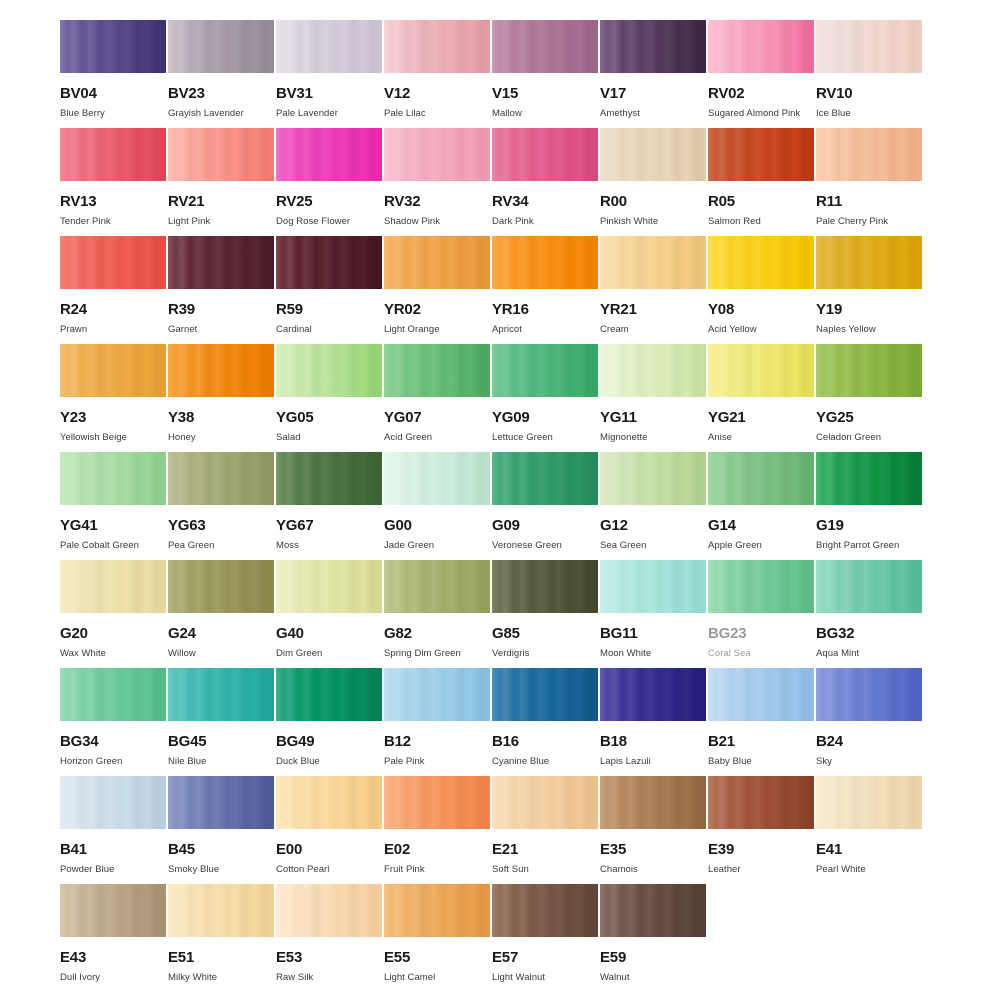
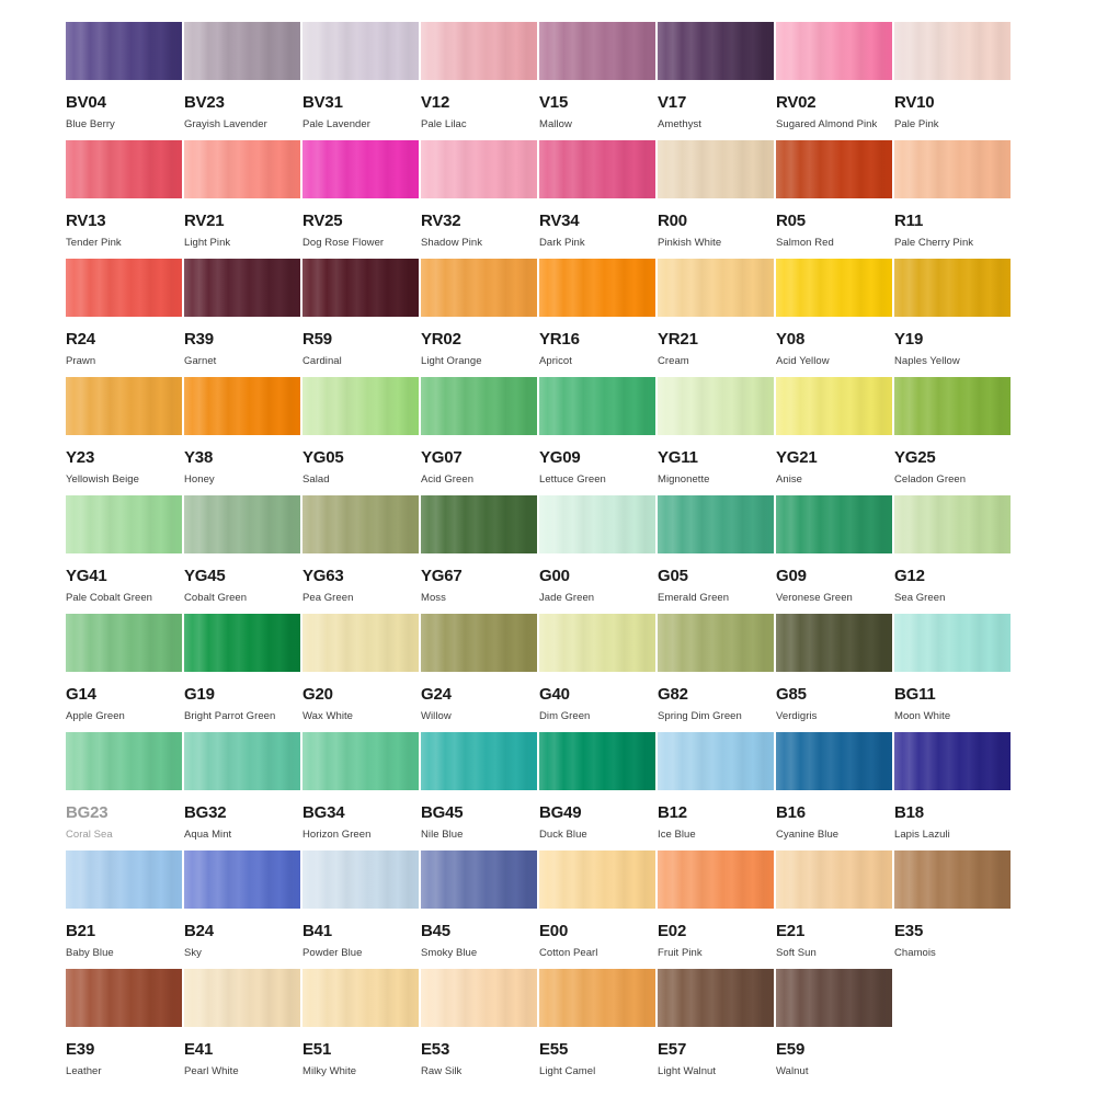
  BV04
  Blue Berry
  BV23
  Grayish Lavender
  BV31
  Pale Lavender
  V12
  Pale Lilac
  V15
  Mallow
  V17
  Amethyst
  RV02
  Sugared Almond Pink
  RV10
- Ice Blue
+ Pale Pink
  RV13
  Tender Pink
  RV21
  Light Pink
  RV25
  Dog Rose Flower
  RV32
  Shadow Pink
  RV34
  Dark Pink
  R00
  Pinkish White
  R05
  Salmon Red
  R11
  Pale Cherry Pink
  R24
  Prawn
  R39
  Garnet
  R59
  Cardinal
  YR02
  Light Orange
  YR16
  Apricot
  YR21
  Cream
  Y08
  Acid Yellow
  Y19
  Naples Yellow
  Y23
  Yellowish Beige
  Y38
  Honey
  YG05
  Salad
  YG07
  Acid Green
  YG09
  Lettuce Green
  YG11
  Mignonette
  YG21
  Anise
  YG25
  Celadon Green
  YG41
  Pale Cobalt Green
+ YG45
+ Cobalt Green
  YG63
  Pea Green
  YG67
  Moss
  G00
  Jade Green
+ G05
+ Emerald Green
  G09
  Veronese Green
  G12
  Sea Green
  G14
  Apple Green
  G19
  Bright Parrot Green
  G20
  Wax White
  G24
  Willow
  G40
  Dim Green
  G82
  Spring Dim Green
  G85
  Verdigris
  BG11
  Moon White
  BG23
  Coral Sea
  BG32
  Aqua Mint
  BG34
  Horizon Green
  BG45
  Nile Blue
  BG49
  Duck Blue
  B12
- Pale Pink
+ Ice Blue
  B16
  Cyanine Blue
  B18
  Lapis Lazuli
  B21
  Baby Blue
  B24
  Sky
  B41
  Powder Blue
  B45
  Smoky Blue
  E00
  Cotton Pearl
  E02
  Fruit Pink
  E21
  Soft Sun
  E35
  Chamois
  E39
  Leather
  E41
  Pearl White
- E43
- Dull Ivory
  E51
  Milky White
  E53
  Raw Silk
  E55
  Light Camel
  E57
  Light Walnut
  E59
  Walnut
